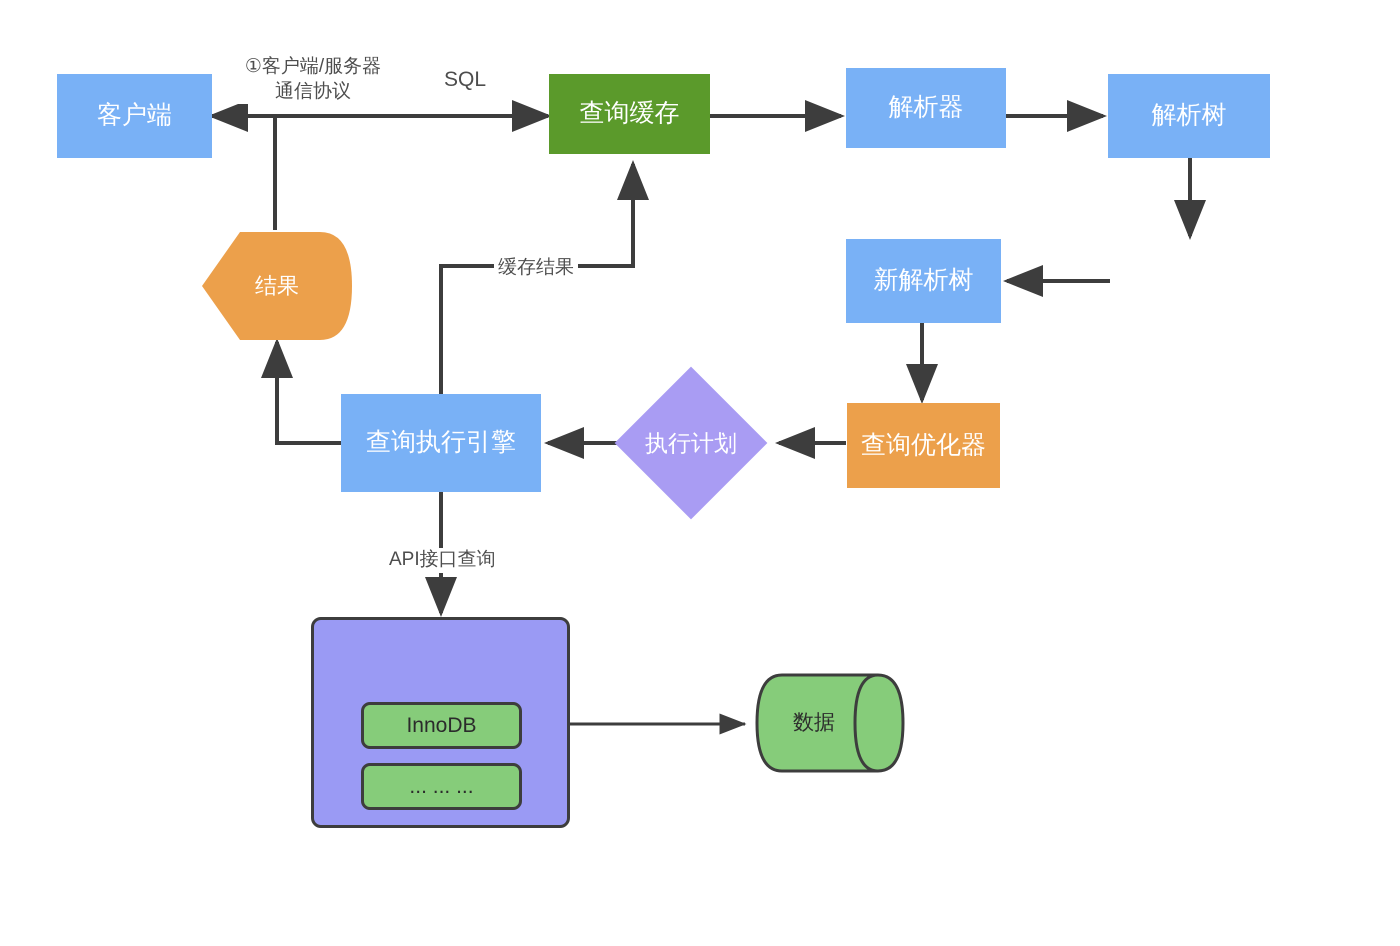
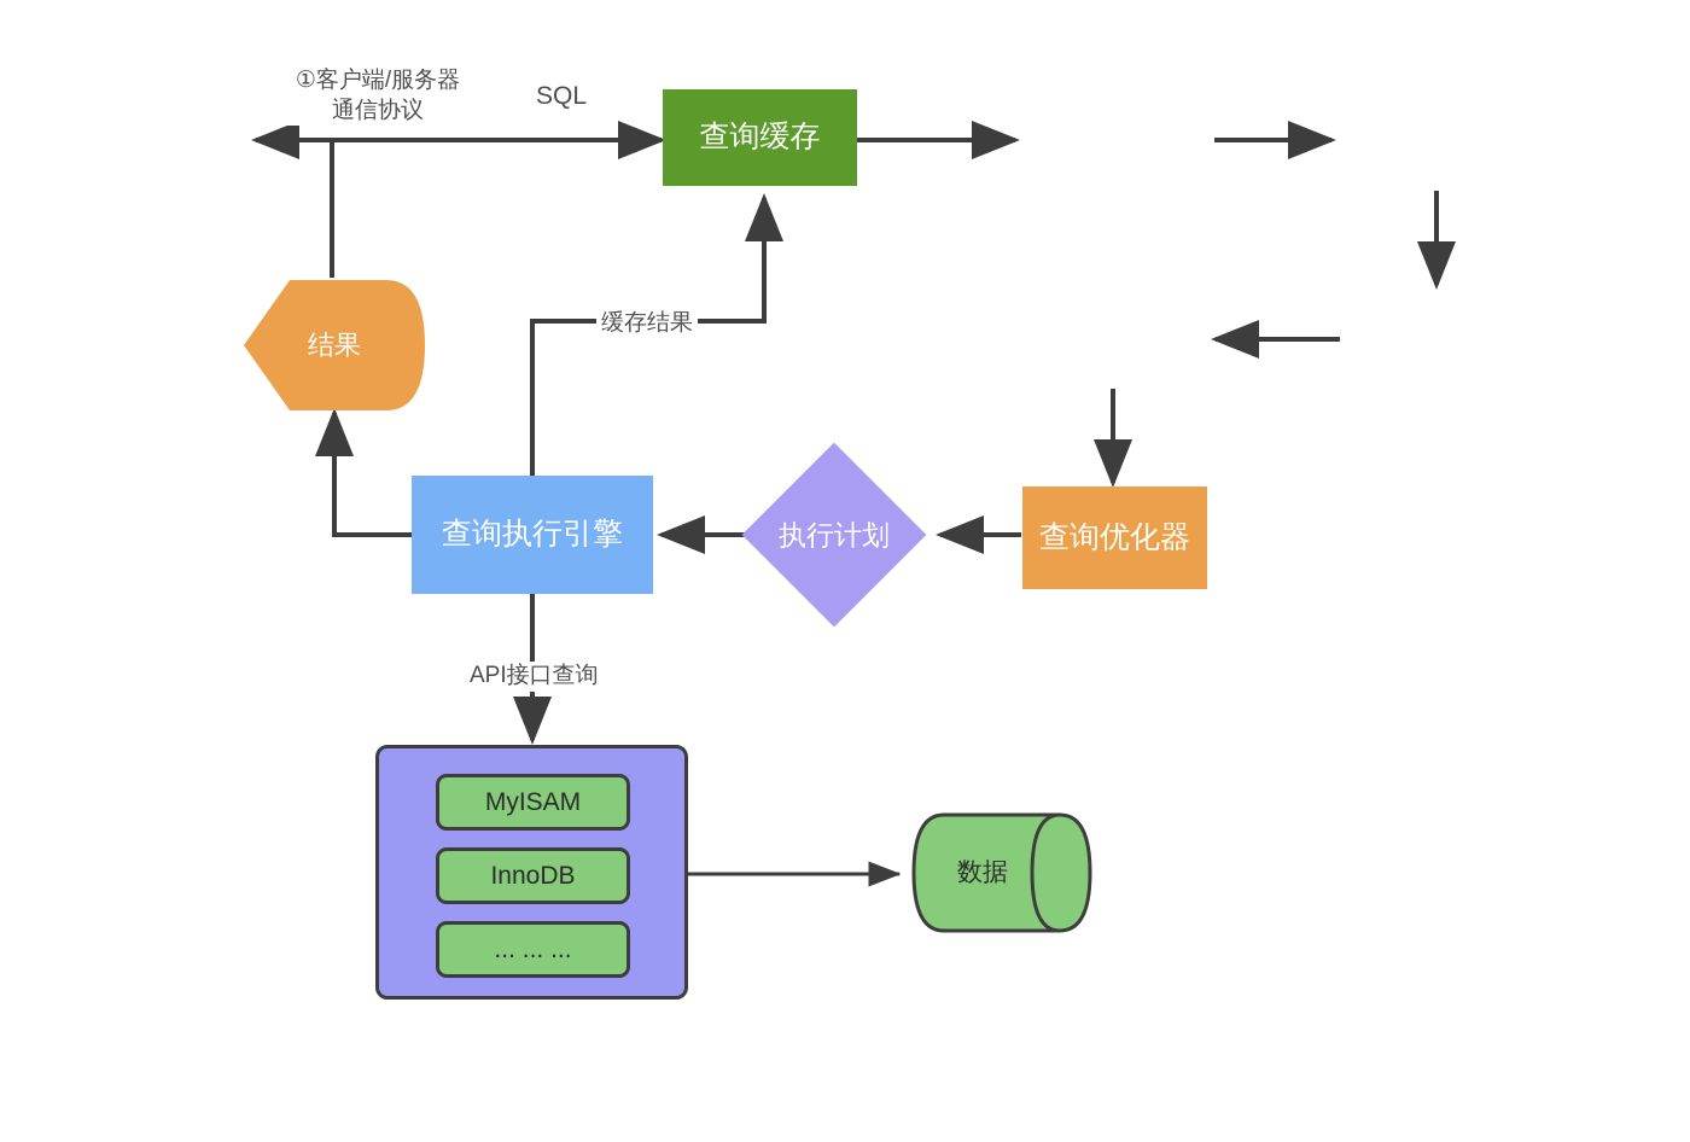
- 客户端
  查询缓存
- 解析器
- 解析树
- 新解析树
  查询优化器
  执行计划
  查询执行引擎
  结果
+ MyISAM
  InnoDB
  ... ... ...
  数据
  ①客户端/服务器
  通信协议
  SQL
  缓存结果
  API接口查询
